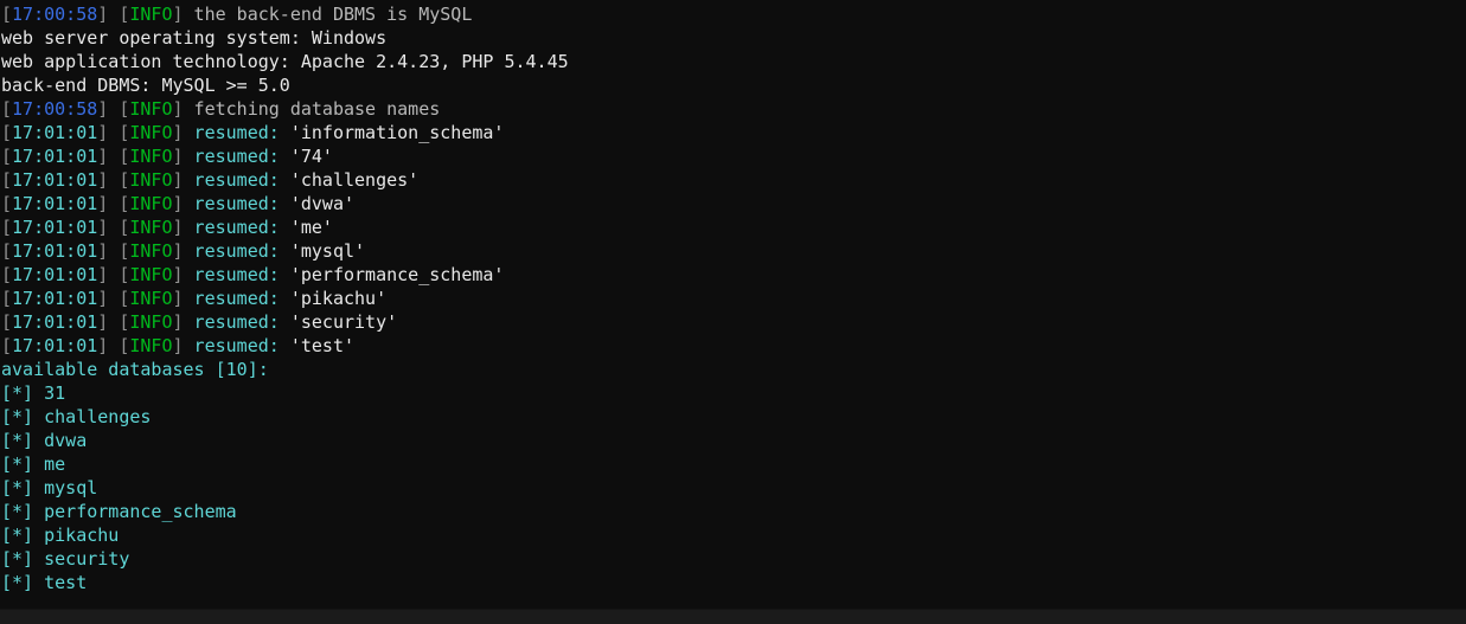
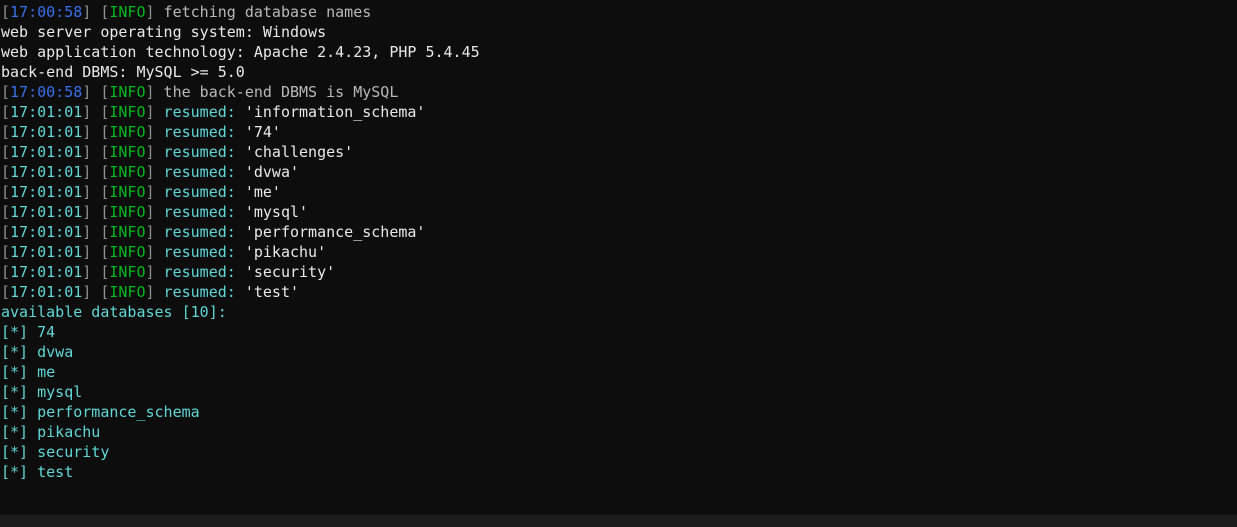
- [17:00:58] [INFO] the back-end DBMS is MySQL
+ [17:00:58] [INFO] fetching database names
  web server operating system: Windows
  web application technology: Apache 2.4.23, PHP 5.4.45
  back-end DBMS: MySQL >= 5.0
- [17:00:58] [INFO] fetching database names
+ [17:00:58] [INFO] the back-end DBMS is MySQL
  [17:01:01] [INFO] resumed: 'information_schema'
  [17:01:01] [INFO] resumed: '74'
  [17:01:01] [INFO] resumed: 'challenges'
  [17:01:01] [INFO] resumed: 'dvwa'
  [17:01:01] [INFO] resumed: 'me'
  [17:01:01] [INFO] resumed: 'mysql'
  [17:01:01] [INFO] resumed: 'performance_schema'
  [17:01:01] [INFO] resumed: 'pikachu'
  [17:01:01] [INFO] resumed: 'security'
  [17:01:01] [INFO] resumed: 'test'
  available databases [10]:
- [*] 31
+ [*] 74
- [*] challenges
  [*] dvwa
  [*] me
  [*] mysql
  [*] performance_schema
  [*] pikachu
  [*] security
  [*] test
